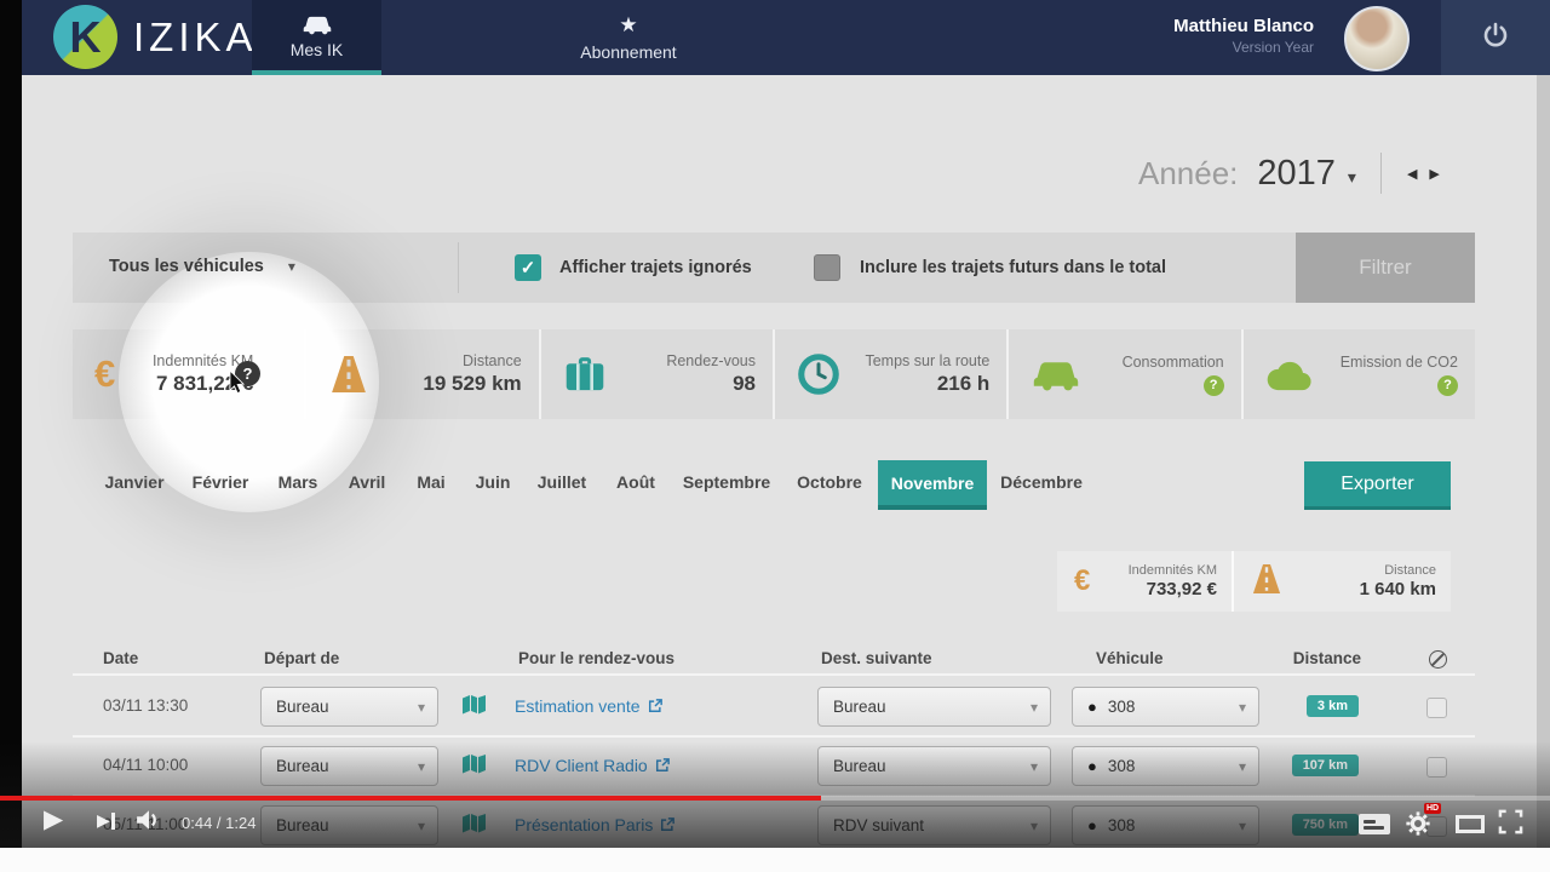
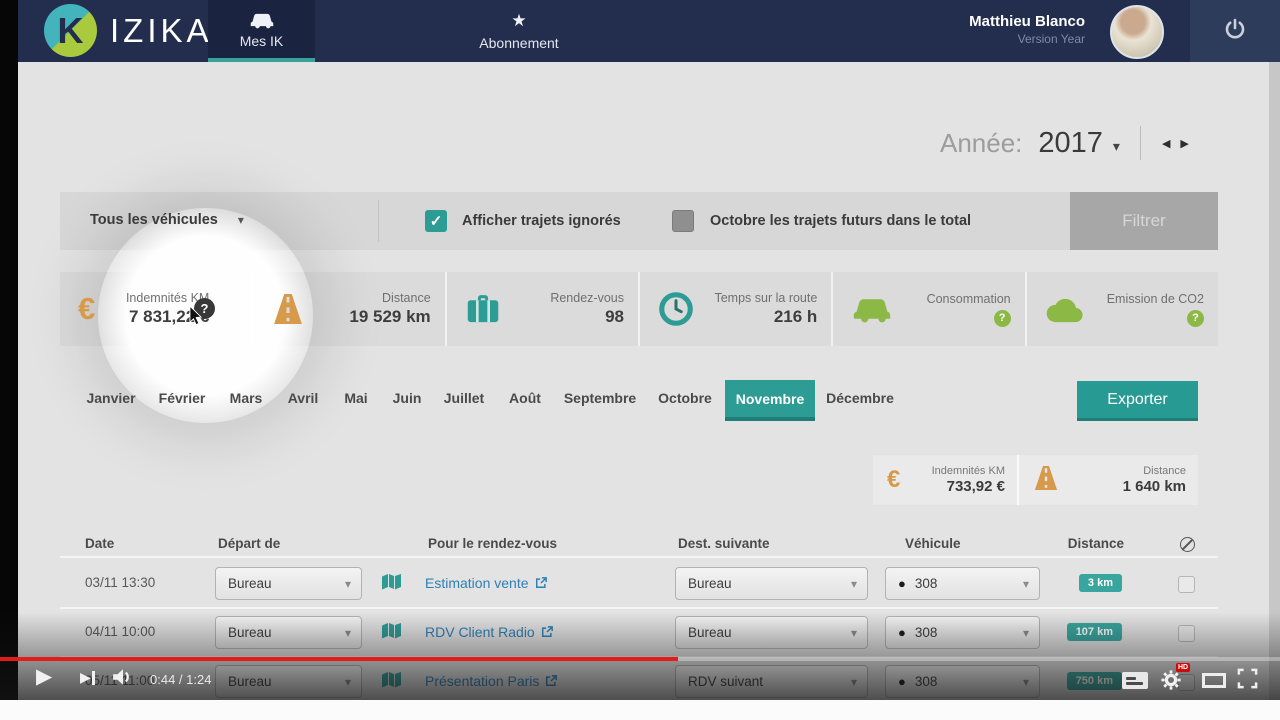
  K
  IZIKA
  Mes IK
  ★
  Abonnement
  Matthieu Blanco
  Version Year
  Année:
  2017
  ▾
  ◀
  ▶
  Tous les véhicules
  ▾
  ✓
  Afficher trajets ignorés
- Inclure les trajets futurs dans le total
+ Octobre les trajets futurs dans le total
  Filtrer
  €
  Indemnités K
  7 831,2
  Distance
  19 529 km
  Rendez-vous
  98
  Temps sur la route
  216 h
  Consommation
  ?
  Emission de CO2
  ?
  Janvier
  Février
  Mars
  Avril
  Mai
  Juin
  Juillet
  Août
  Septembre
  Octobre
  Novembre
  Décembre
  Exporter
  €
  Indemnités KM
  733,92 €
  Distance
  1 640 km
  Date
  Départ de
  Pour le rendez-vous
  Dest. suivante
  Véhicule
  Distance
  03/11 13:30
  Bureau
  ▾
  Estimation vente
  Bureau
  ▾
  ●
  308
  ▾
  3 km
  ?
  ▶
  ▶
  0:44 / 1:24
